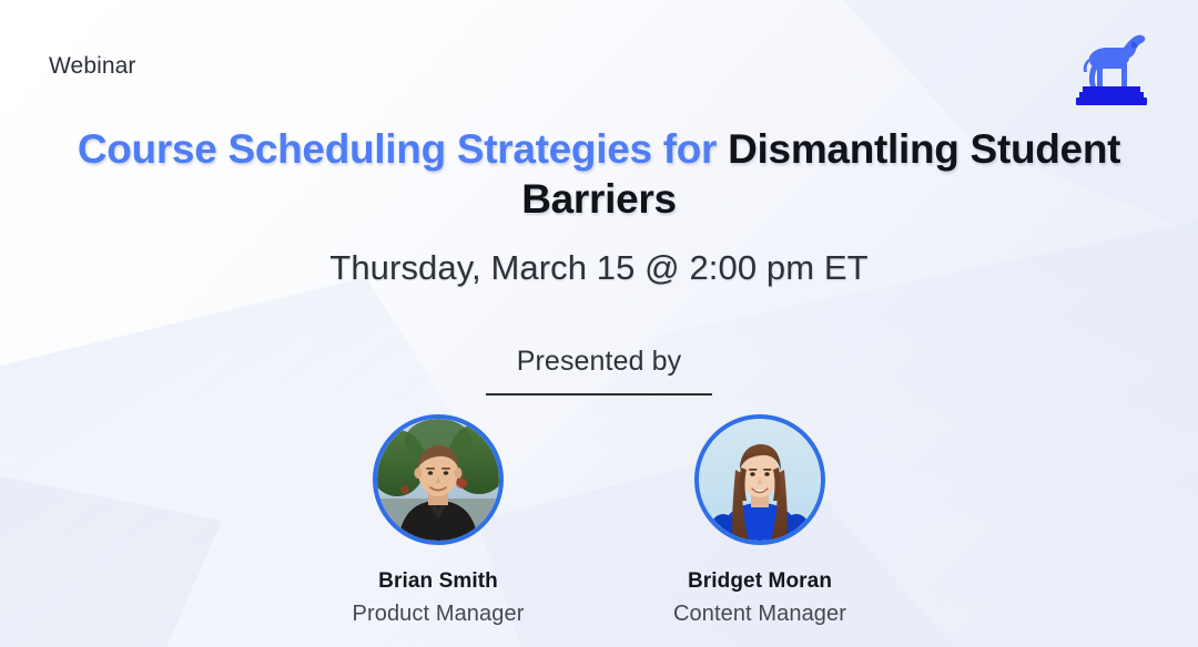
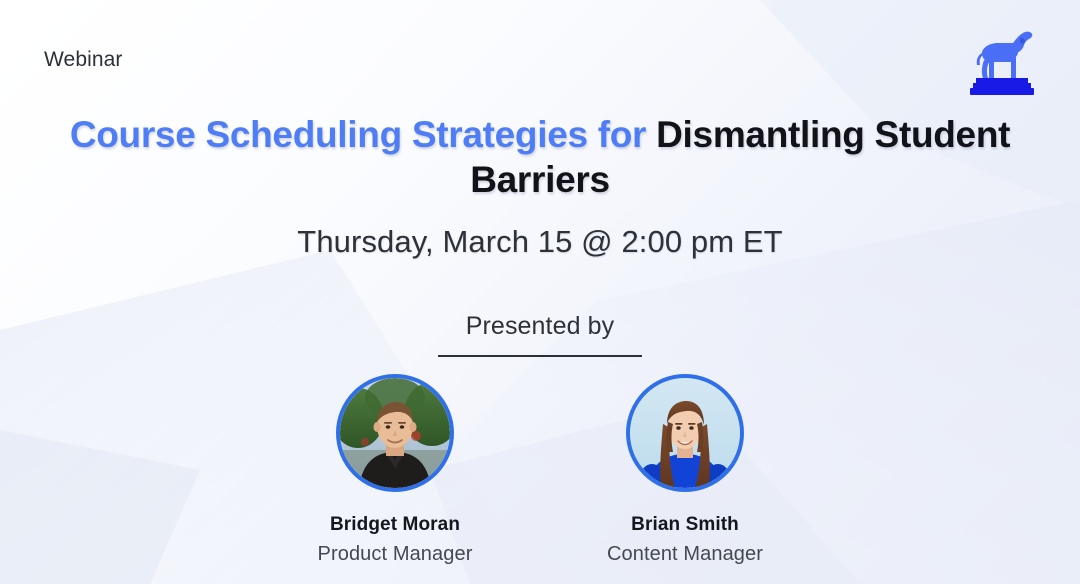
  Webinar
  Course Scheduling Strategies for Dismantling Student Barriers
  Thursday, March 15 @ 2:00 pm ET
  Presented by
- Brian Smith
+ Bridget Moran
  Product Manager
- Bridget Moran
+ Brian Smith
  Content Manager
